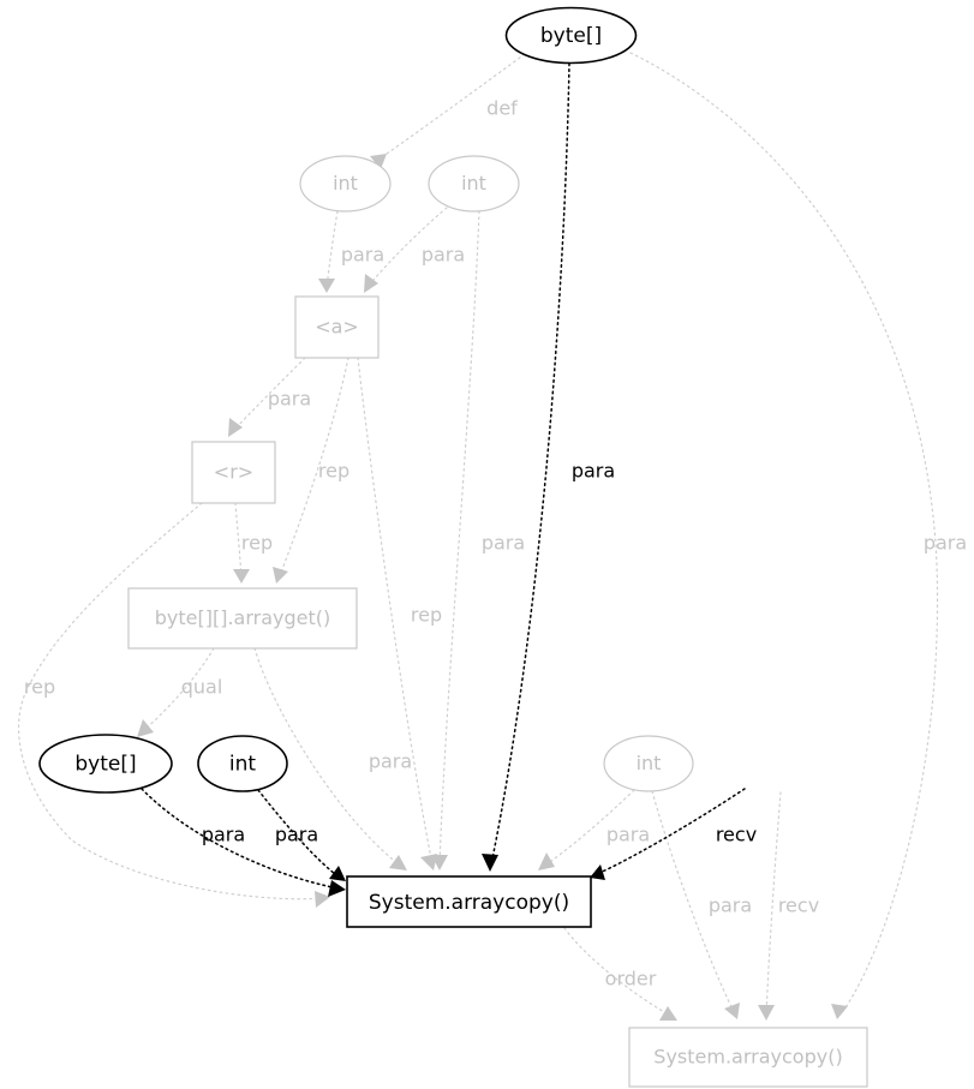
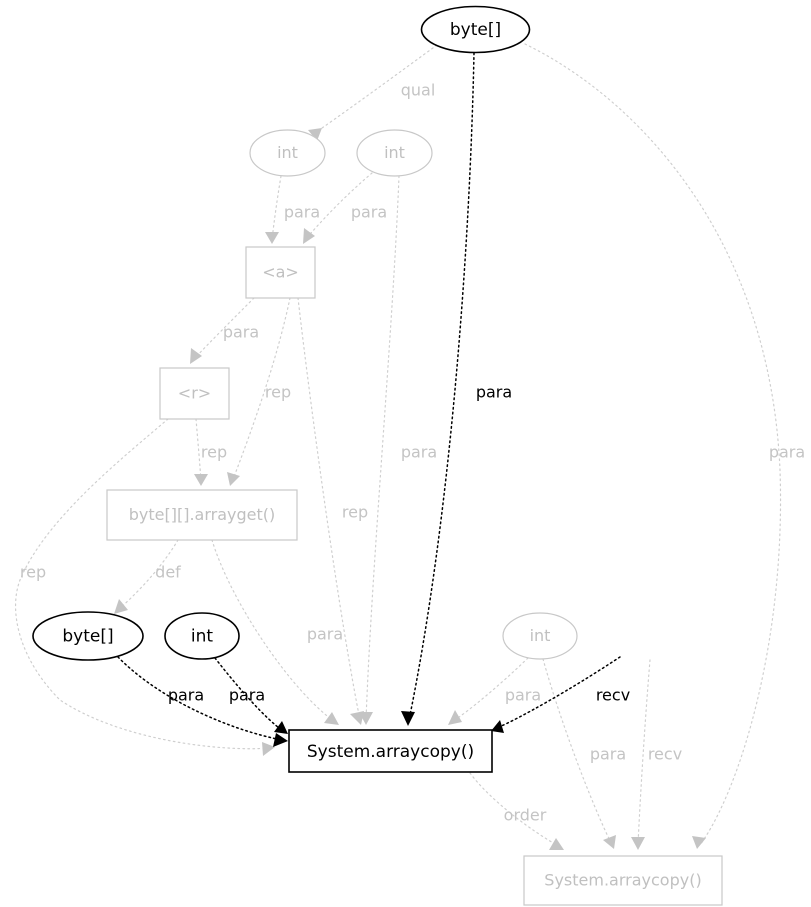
  byte[]
  int
  int
  <a>
  <r>
  byte[][].arrayget()
  byte[]
  int
  int
  System.arraycopy()
  System.arraycopy()
- def
+ qual
  para
  para
  para
  para
  para
  para
  rep
  rep
  rep
  rep
- qual
+ def
  para
  para
  para
  recv
  para
  para
  recv
  order
